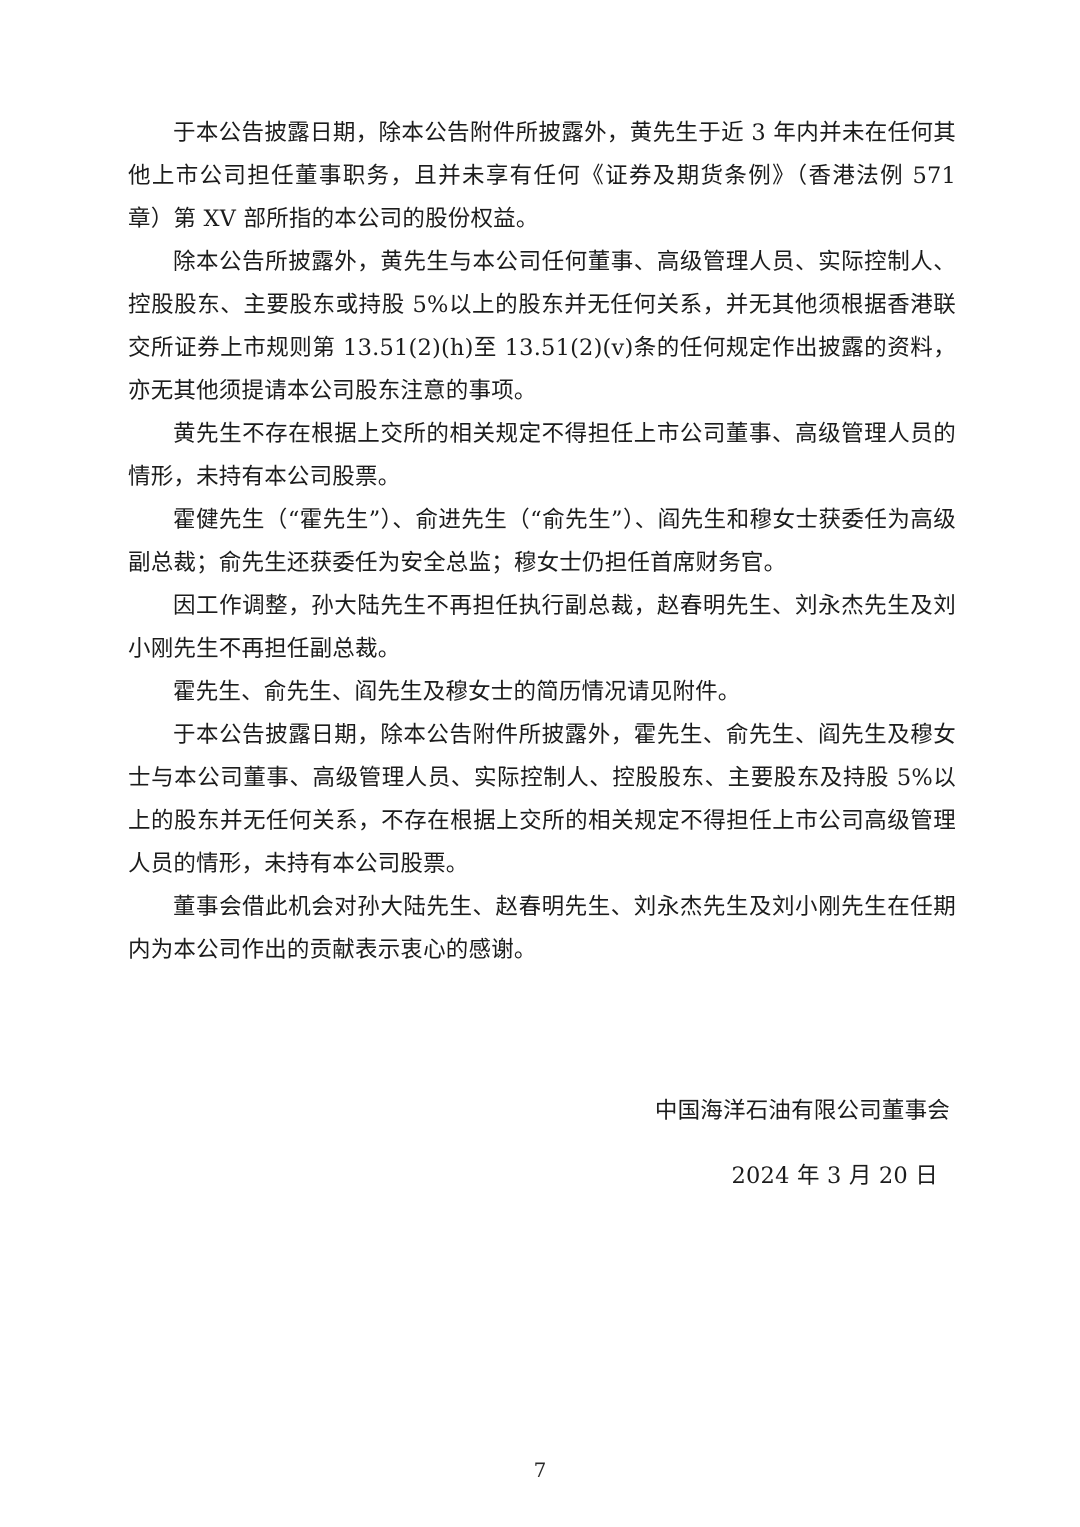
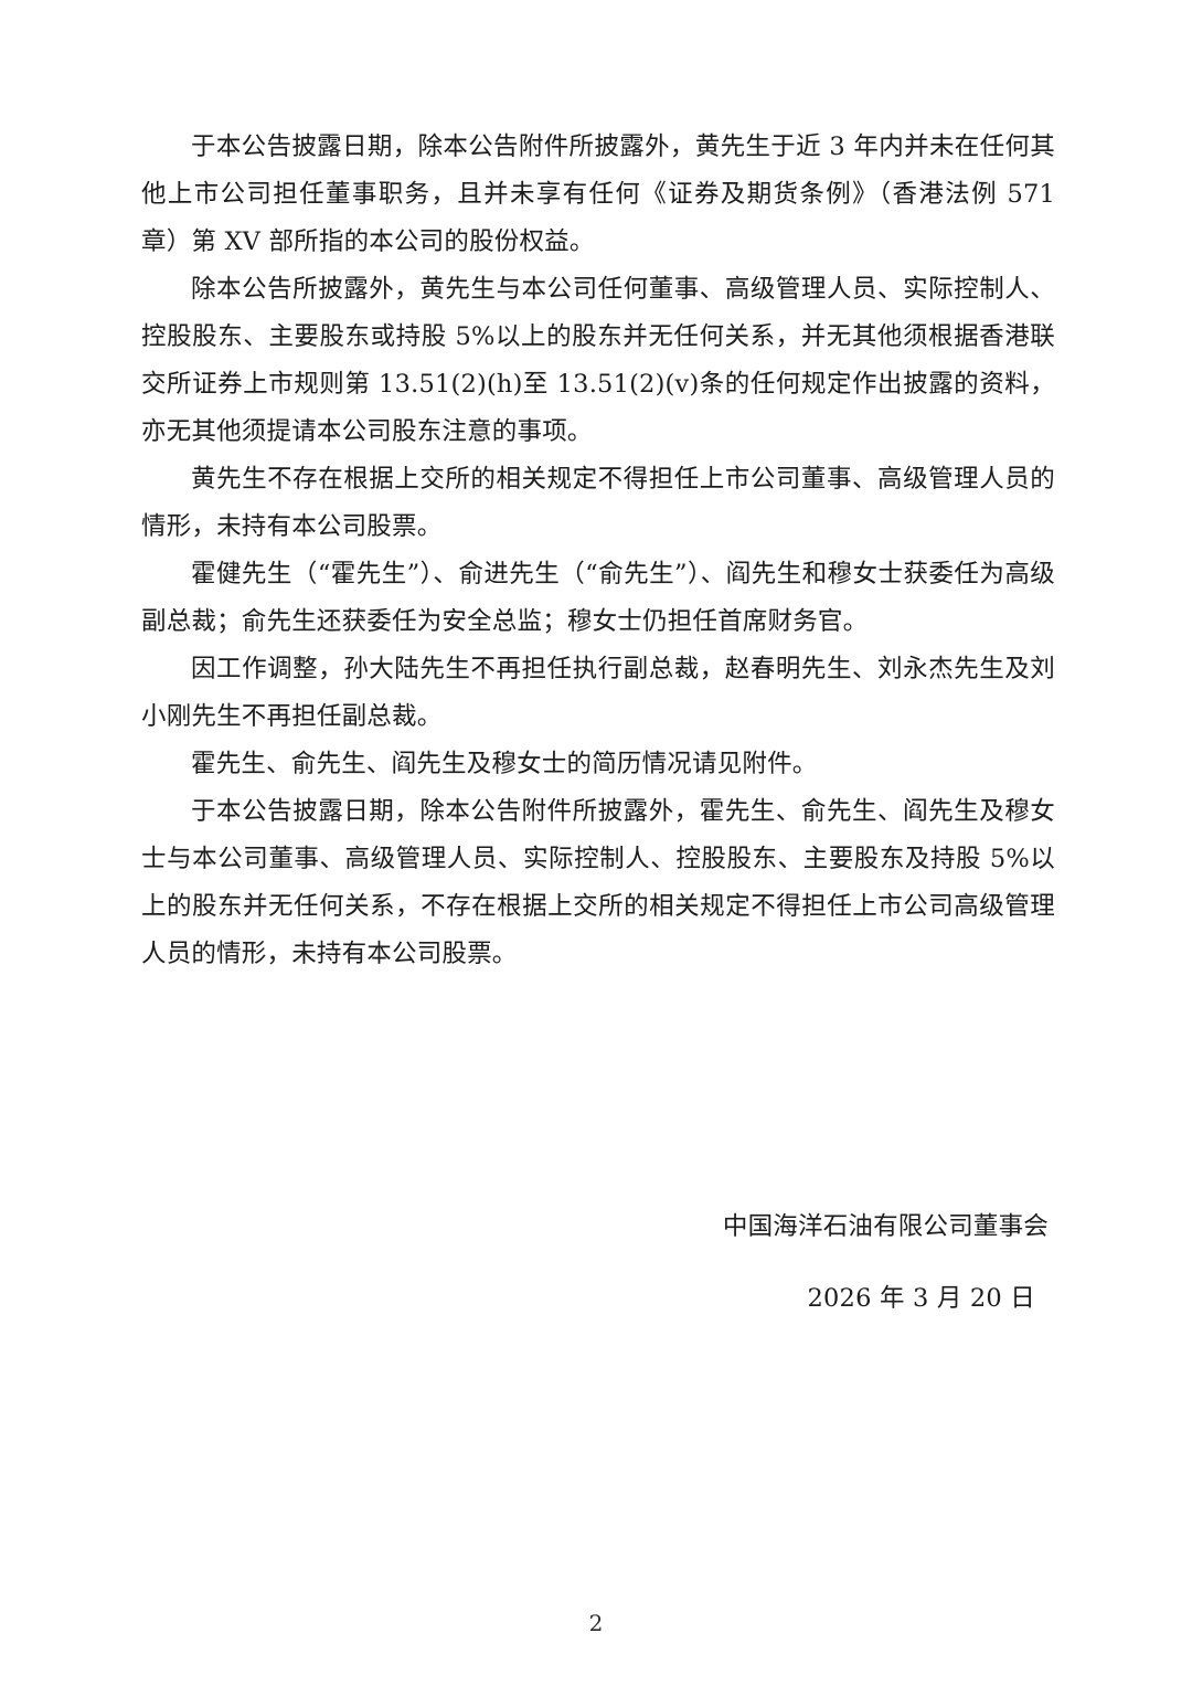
  于本公告披露日期，除本公告附件所披露外，黄先生于近 3 年内并未在任何其他上市公司担任董事职务，且并未享有任何《证券及期货条例》（香港法例 571 章）第 XV 部所指的本公司的股份权益。
  除本公告所披露外，黄先生与本公司任何董事、高级管理人员、实际控制人、控股股东、主要股东或持股 5%以上的股东并无任何关系，并无其他须根据香港联交所证券上市规则第 13.51(2)(h)至 13.51(2)(v)条的任何规定作出披露的资料，亦无其他须提请本公司股东注意的事项。
  黄先生不存在根据上交所的相关规定不得担任上市公司董事、高级管理人员的情形，未持有本公司股票。
  霍健先生（“霍先生”）、俞进先生（“俞先生”）、阎先生和穆女士获委任为高级副总裁；俞先生还获委任为安全总监；穆女士仍担任首席财务官。
  因工作调整，孙大陆先生不再担任执行副总裁，赵春明先生、刘永杰先生及刘小刚先生不再担任副总裁。
  霍先生、俞先生、阎先生及穆女士的简历情况请见附件。
  于本公告披露日期，除本公告附件所披露外，霍先生、俞先生、阎先生及穆女士与本公司董事、高级管理人员、实际控制人、控股股东、主要股东及持股 5%以上的股东并无任何关系，不存在根据上交所的相关规定不得担任上市公司高级管理人员的情形，未持有本公司股票。
- 董事会借此机会对孙大陆先生、赵春明先生、刘永杰先生及刘小刚先生在任期内为本公司作出的贡献表示衷心的感谢。
  中国海洋石油有限公司董事会
- 2024 年 3 月 20 日
+ 2026 年 3 月 20 日
- 7
+ 2
